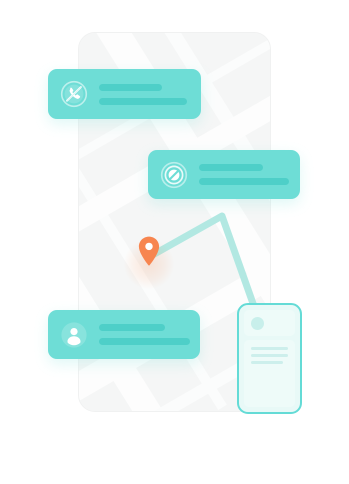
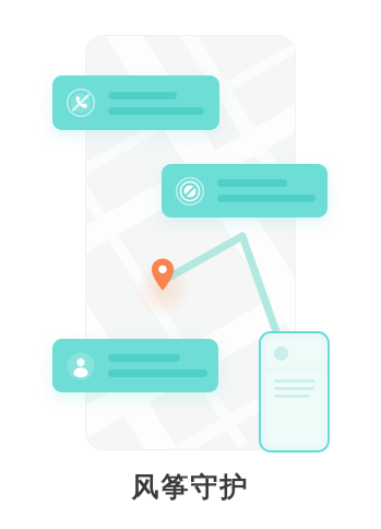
+ 风筝守护
